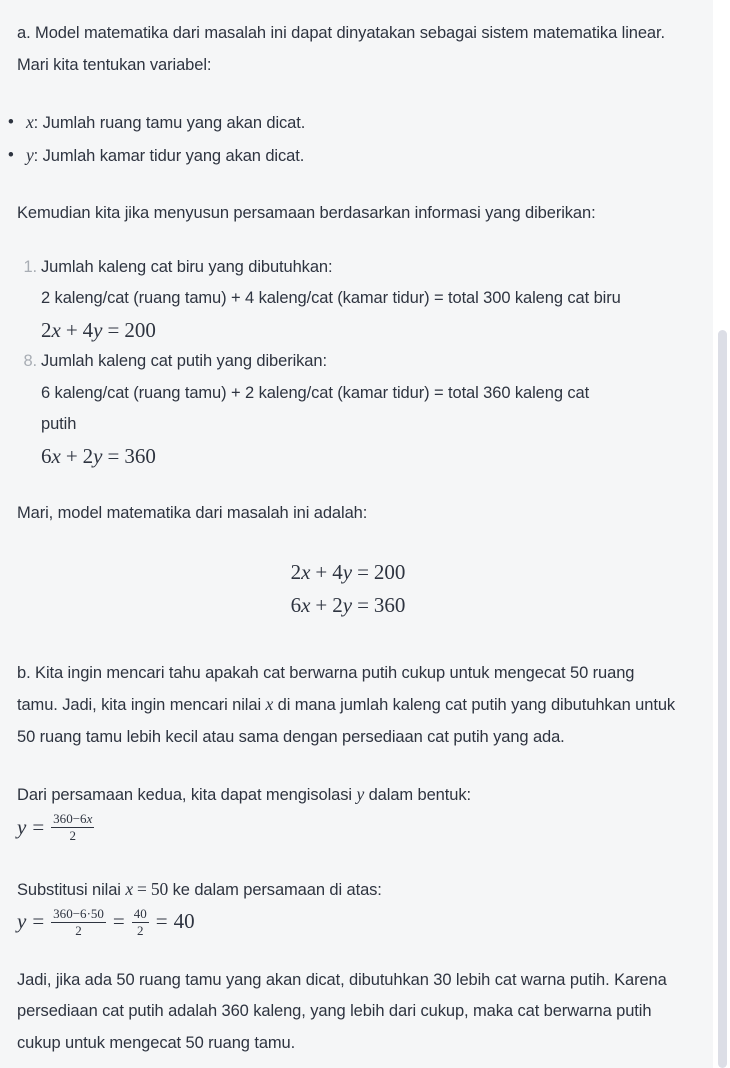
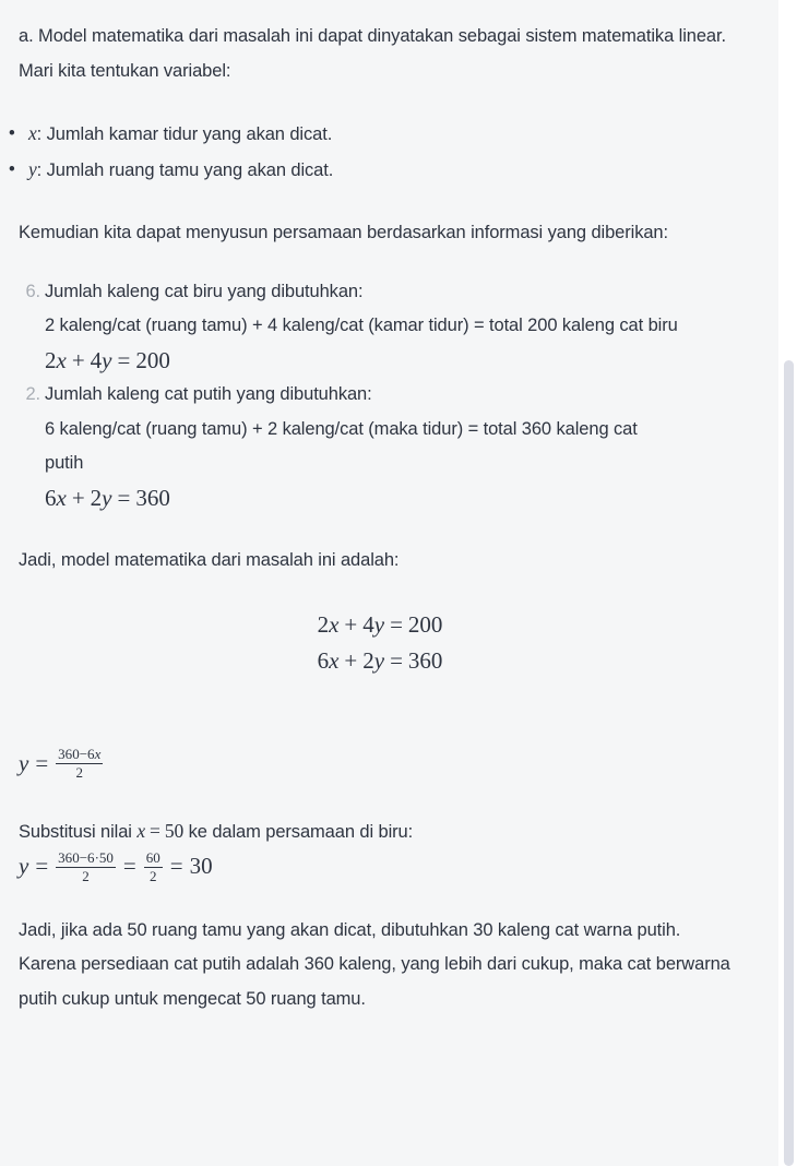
  a. Model matematika dari masalah ini dapat dinyatakan sebagai sistem matematika linear. Mari kita tentukan variabel:
  •
- x: Jumlah ruang tamu yang akan dicat.
+ x: Jumlah kamar tidur yang akan dicat.
  •
- y: Jumlah kamar tidur yang akan dicat.
+ y: Jumlah ruang tamu yang akan dicat.
- Kemudian kita jika menyusun persamaan berdasarkan informasi yang diberikan:
+ Kemudian kita dapat menyusun persamaan berdasarkan informasi yang diberikan:
- 1.
+ 6.
  Jumlah kaleng cat biru yang dibutuhkan:
- 2 kaleng/cat (ruang tamu) + 4 kaleng/cat (kamar tidur) = total 300 kaleng cat biru
+ 2 kaleng/cat (ruang tamu) + 4 kaleng/cat (kamar tidur) = total 200 kaleng cat biru
  2x + 4y = 200
- 8.
+ 2.
- Jumlah kaleng cat putih yang diberikan:
+ Jumlah kaleng cat putih yang dibutuhkan:
- 6 kaleng/cat (ruang tamu) + 2 kaleng/cat (kamar tidur) = total 360 kaleng cat
+ 6 kaleng/cat (ruang tamu) + 2 kaleng/cat (maka tidur) = total 360 kaleng cat
  putih
  6x + 2y = 360
- Mari, model matematika dari masalah ini adalah:
+ Jadi, model matematika dari masalah ini adalah:
  2x + 4y = 200
  6x + 2y = 360
- b. Kita ingin mencari tahu apakah cat berwarna putih cukup untuk mengecat 50 ruang tamu. Jadi, kita ingin mencari nilai x di mana jumlah kaleng cat putih yang dibutuhkan untuk 50 ruang tamu lebih kecil atau sama dengan persediaan cat putih yang ada.
- Dari persamaan kedua, kita dapat mengisolasi y dalam bentuk:
  y =
  360−6x
  2
- Substitusi nilai x = 50 ke dalam persamaan di atas:
+ Substitusi nilai x = 50 ke dalam persamaan di biru:
  y =
  360−6·50
  2
  =
- 40
+ 60
  2
- = 40
+ = 30
- Jadi, jika ada 50 ruang tamu yang akan dicat, dibutuhkan 30 lebih cat warna putih. Karena persediaan cat putih adalah 360 kaleng, yang lebih dari cukup, maka cat berwarna putih cukup untuk mengecat 50 ruang tamu.
+ Jadi, jika ada 50 ruang tamu yang akan dicat, dibutuhkan 30 kaleng cat warna putih. Karena persediaan cat putih adalah 360 kaleng, yang lebih dari cukup, maka cat berwarna putih cukup untuk mengecat 50 ruang tamu.
